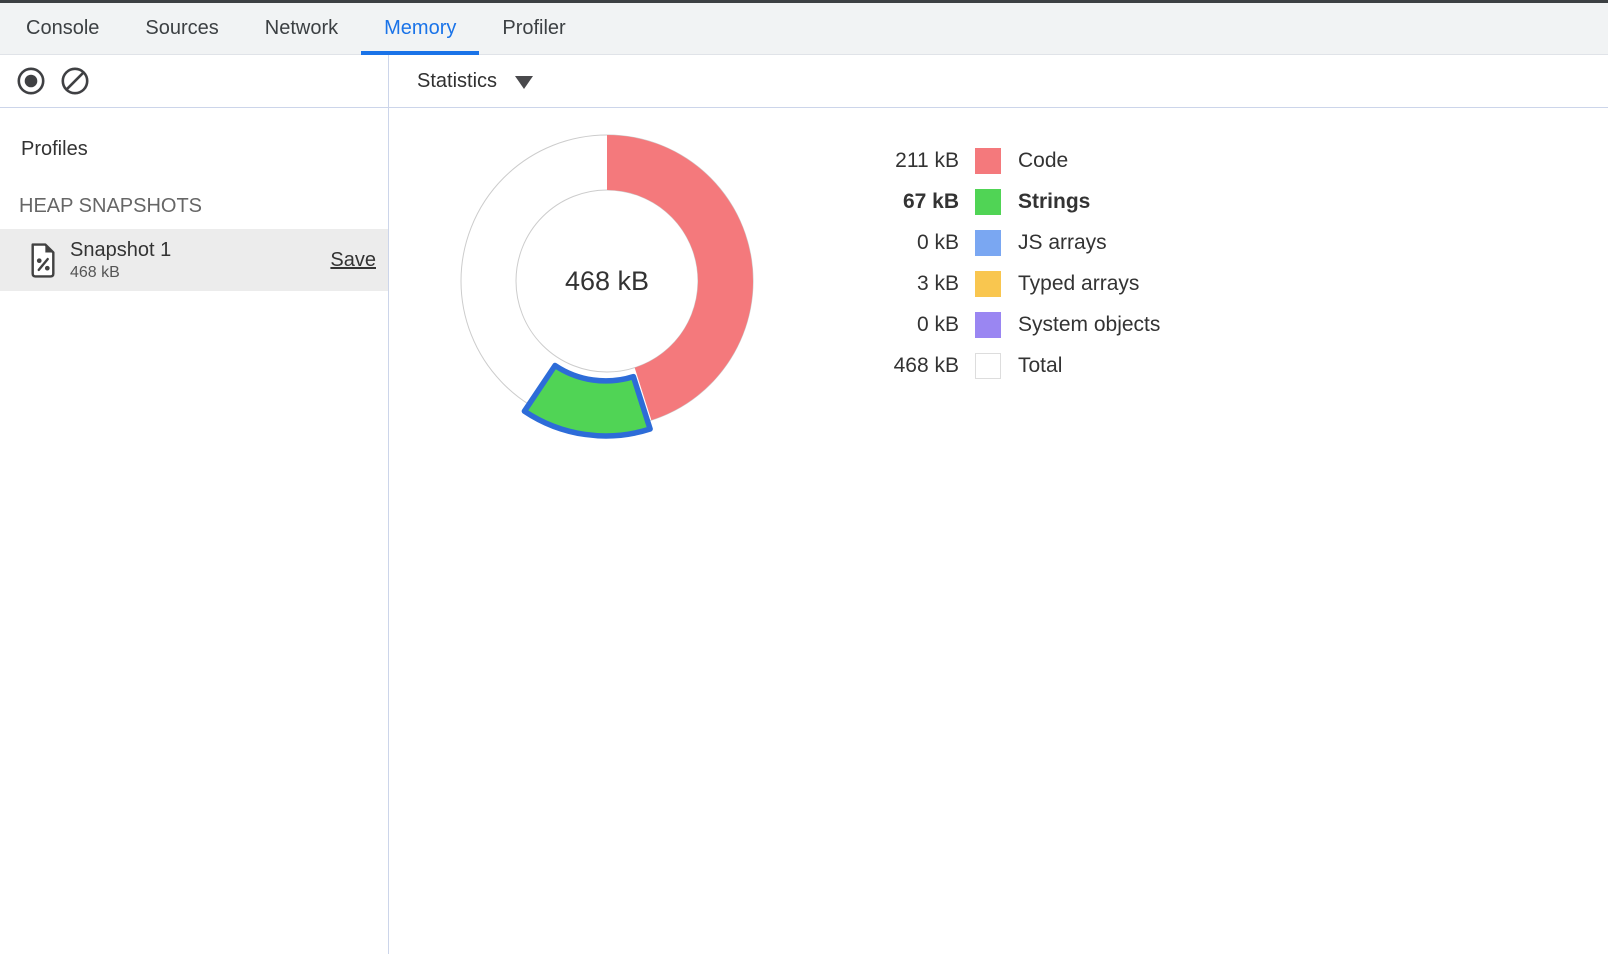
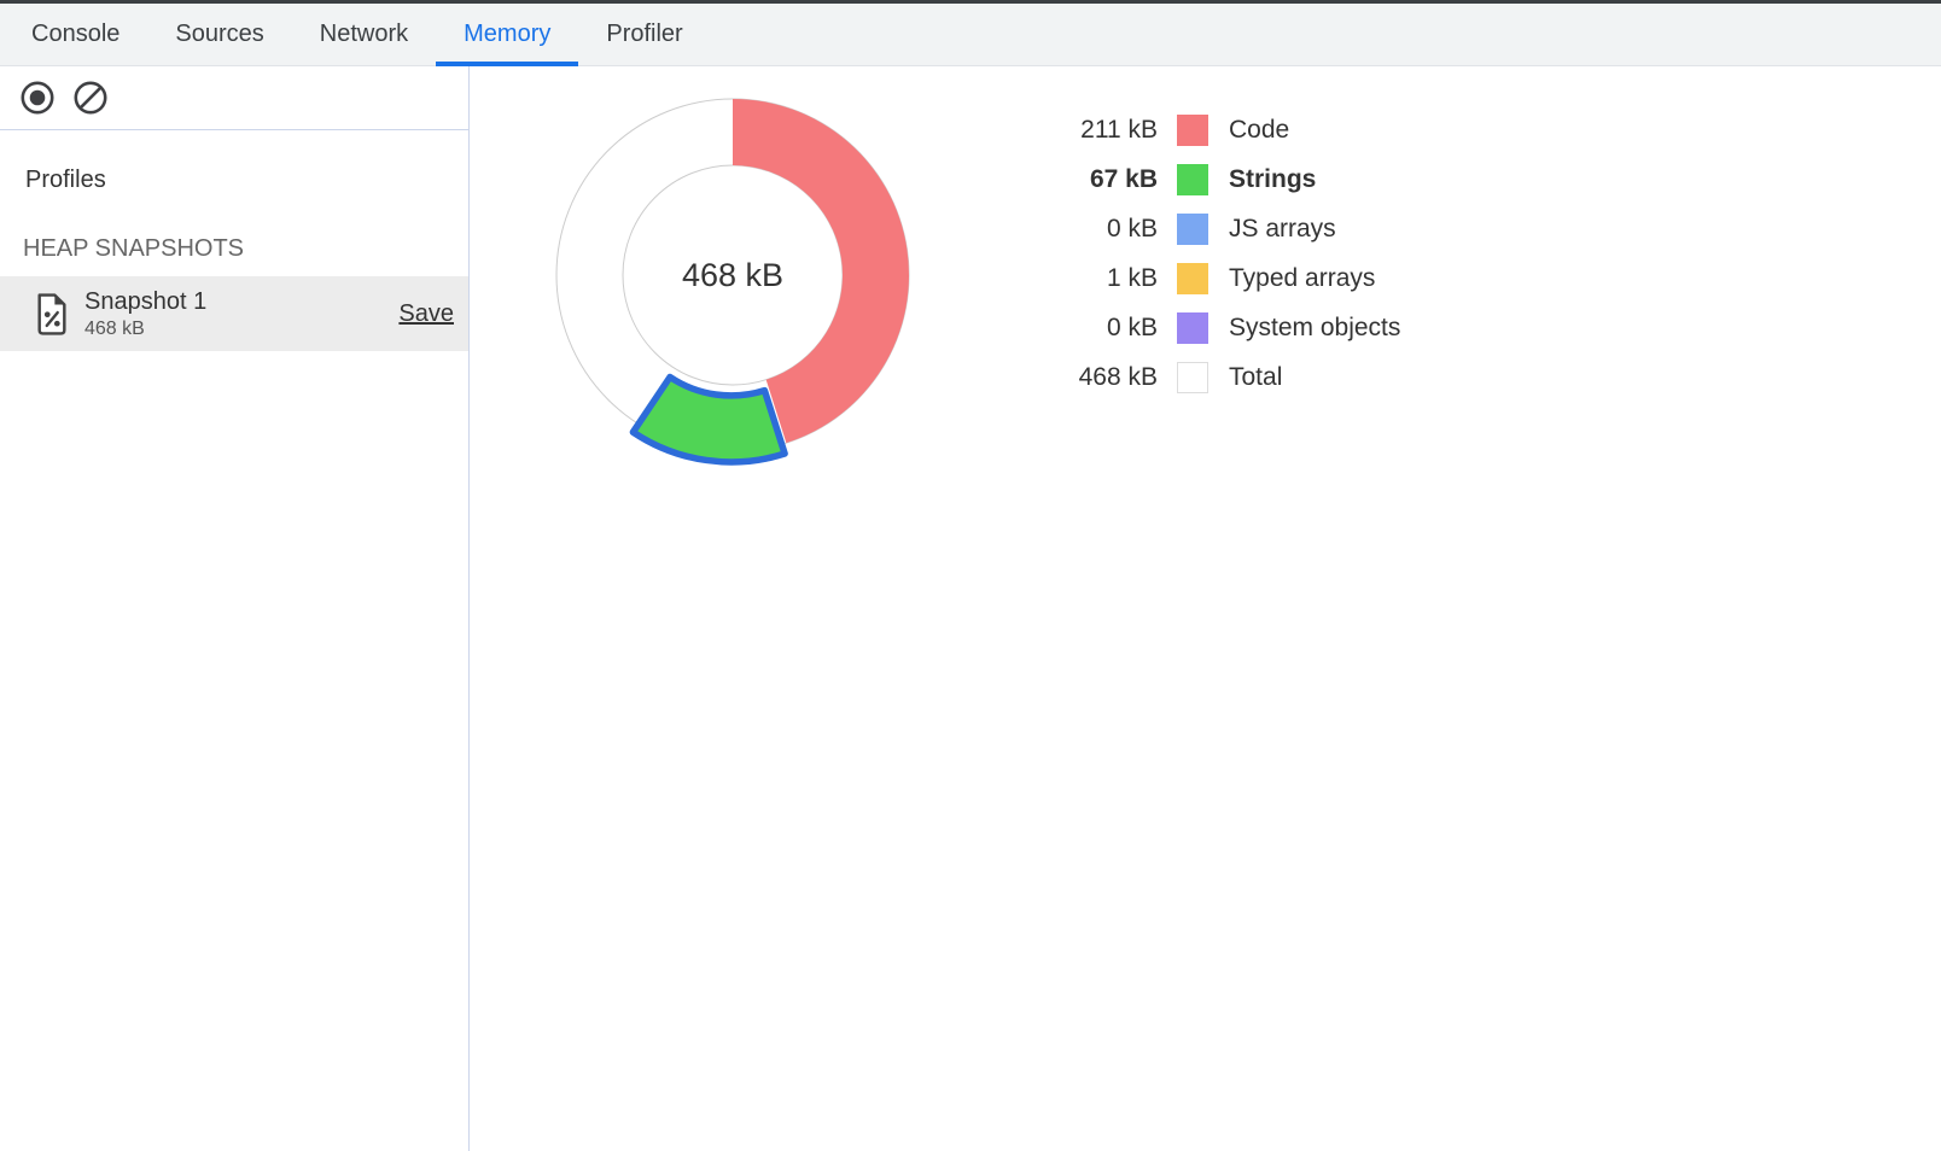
  Console
  Sources
  Network
  Memory
  Profiler
  Profiles
  HEAP SNAPSHOTS
  Snapshot 1
  468 kB
  Save
- Statistics
  468 kB
  211 kB
  Code
  67 kB
  Strings
  0 kB
  JS arrays
- 3 kB
+ 1 kB
  Typed arrays
  0 kB
  System objects
  468 kB
  Total
